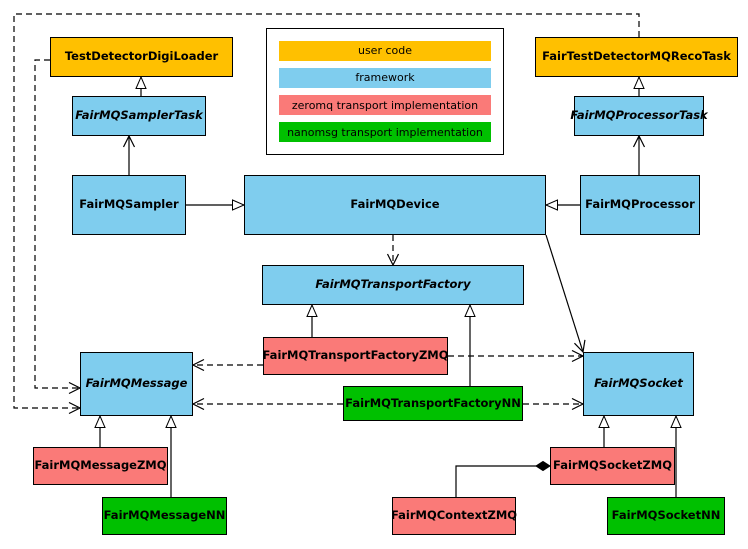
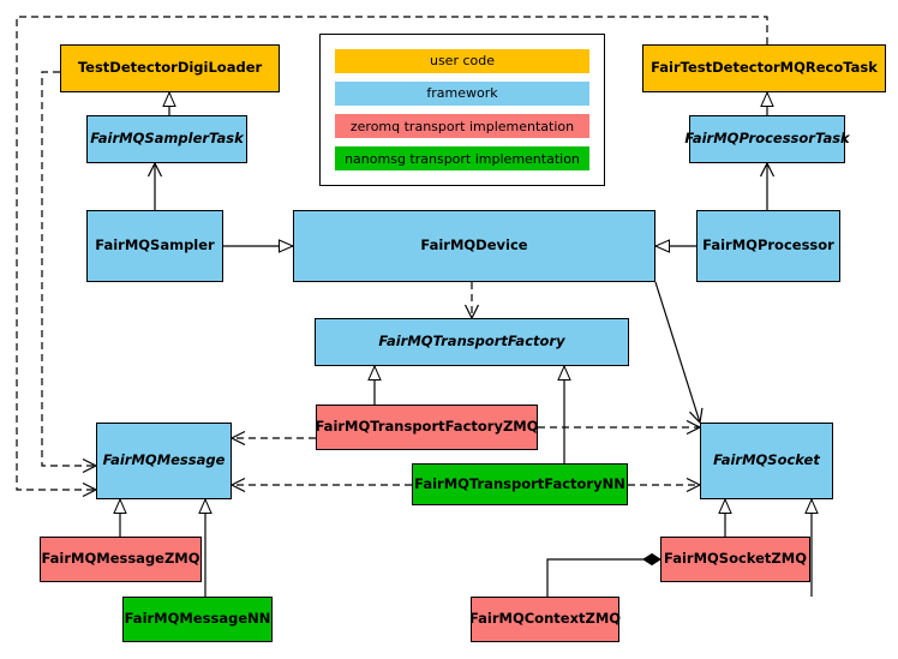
  TestDetectorDigiLoader
  FairMQSamplerTask
  FairMQSampler
  FairMQDevice
  FairTestDetectorMQRecoTask
  FairMQProcessorTask
  FairMQProcessor
  FairMQTransportFactory
  FairMQTransportFactoryZMQ
  FairMQTransportFactoryNN
  FairMQMessage
  FairMQSocket
  FairMQMessageZMQ
  FairMQMessageNN
  FairMQSocketZMQ
- FairMQSocketNN
  FairMQContextZMQ
  user code
  framework
  zeromq transport implementation
  nanomsg transport implementation
